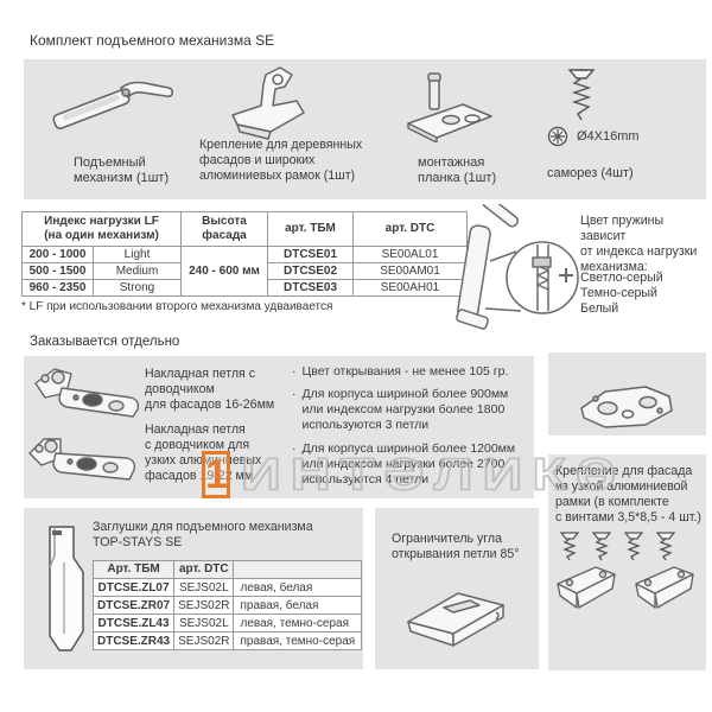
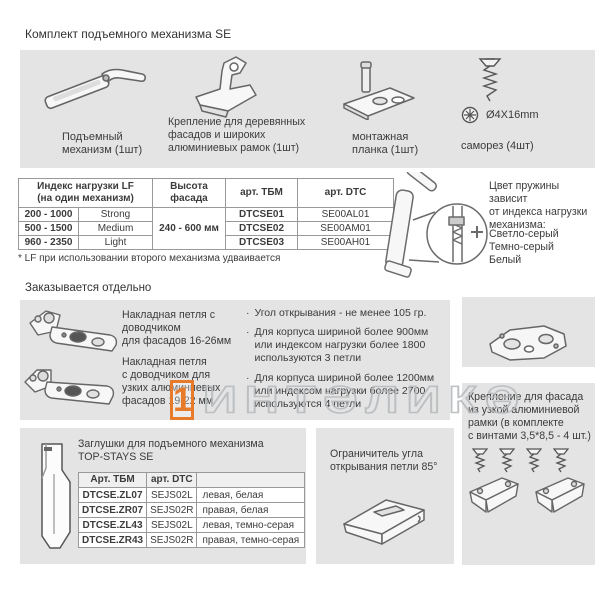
  Комплект подъемного механизма SE
  Подъемный
  механизм (1шт)
  Крепление для деревянных
  фасадов и широких
  алюминиевых рамок (1шт)
  монтажная
  планка (1шт)
  Ø4X16mm
  саморез (4шт)
  Индекс нагрузки LF (на один механизм)	Высота фасада	арт. ТБМ	арт. DTC
- 200 - 1000	Light	240 - 600 мм	DTCSE01	SE00AL01
+ 200 - 1000	Strong	240 - 600 мм	DTCSE01	SE00AL01
  500 - 1500	Medium	DTCSE02	SE00AM01
- 960 - 2350	Strong	DTCSE03	SE00AH01
+ 960 - 2350	Light	DTCSE03	SE00AH01
  * LF при использовании второго механизма удваивается
  Цвет пружины зависит
  от индекса нагрузки
  механизма:
  Светло-серый
  Темно-серый
  Белый
  Заказывается отдельно
  Накладная петля с
  доводчиком
  для фасадов 16-26мм
  Накладная петля
  с доводчиком для
  узких алюминиевых
  фасадов 19-22 мм
  ·
- Цвет открывания - не менее 105 гр.
+ Угол открывания - не менее 105 гр.
  ·
  Для корпуса шириной более 900мм
  или индексом нагрузки более 1800
  используются 3 петли
  ·
  Для корпуса шириной более 1200мм
  или индексом нагрузки более 2700
  используются 4 петли
  Крепление для фасада
  из узкой алюминиевой
  рамки (в комплекте
  с винтами 3,5*8,5 - 4 шт.)
  Заглушки для подъемного механизма
  TOP-STAYS SE
  Арт. ТБМ	арт. DTC
  DTCSE.ZL07	SEJS02L	левая, белая
  DTCSE.ZR07	SEJS02R	правая, белая
  DTCSE.ZL43	SEJS02L	левая, темно-серая
  DTCSE.ZR43	SEJS02R	правая, темно-серая
  Ограничитель угла
  открывания петли 85°
  1
  ИНТӘЛИКӘ
